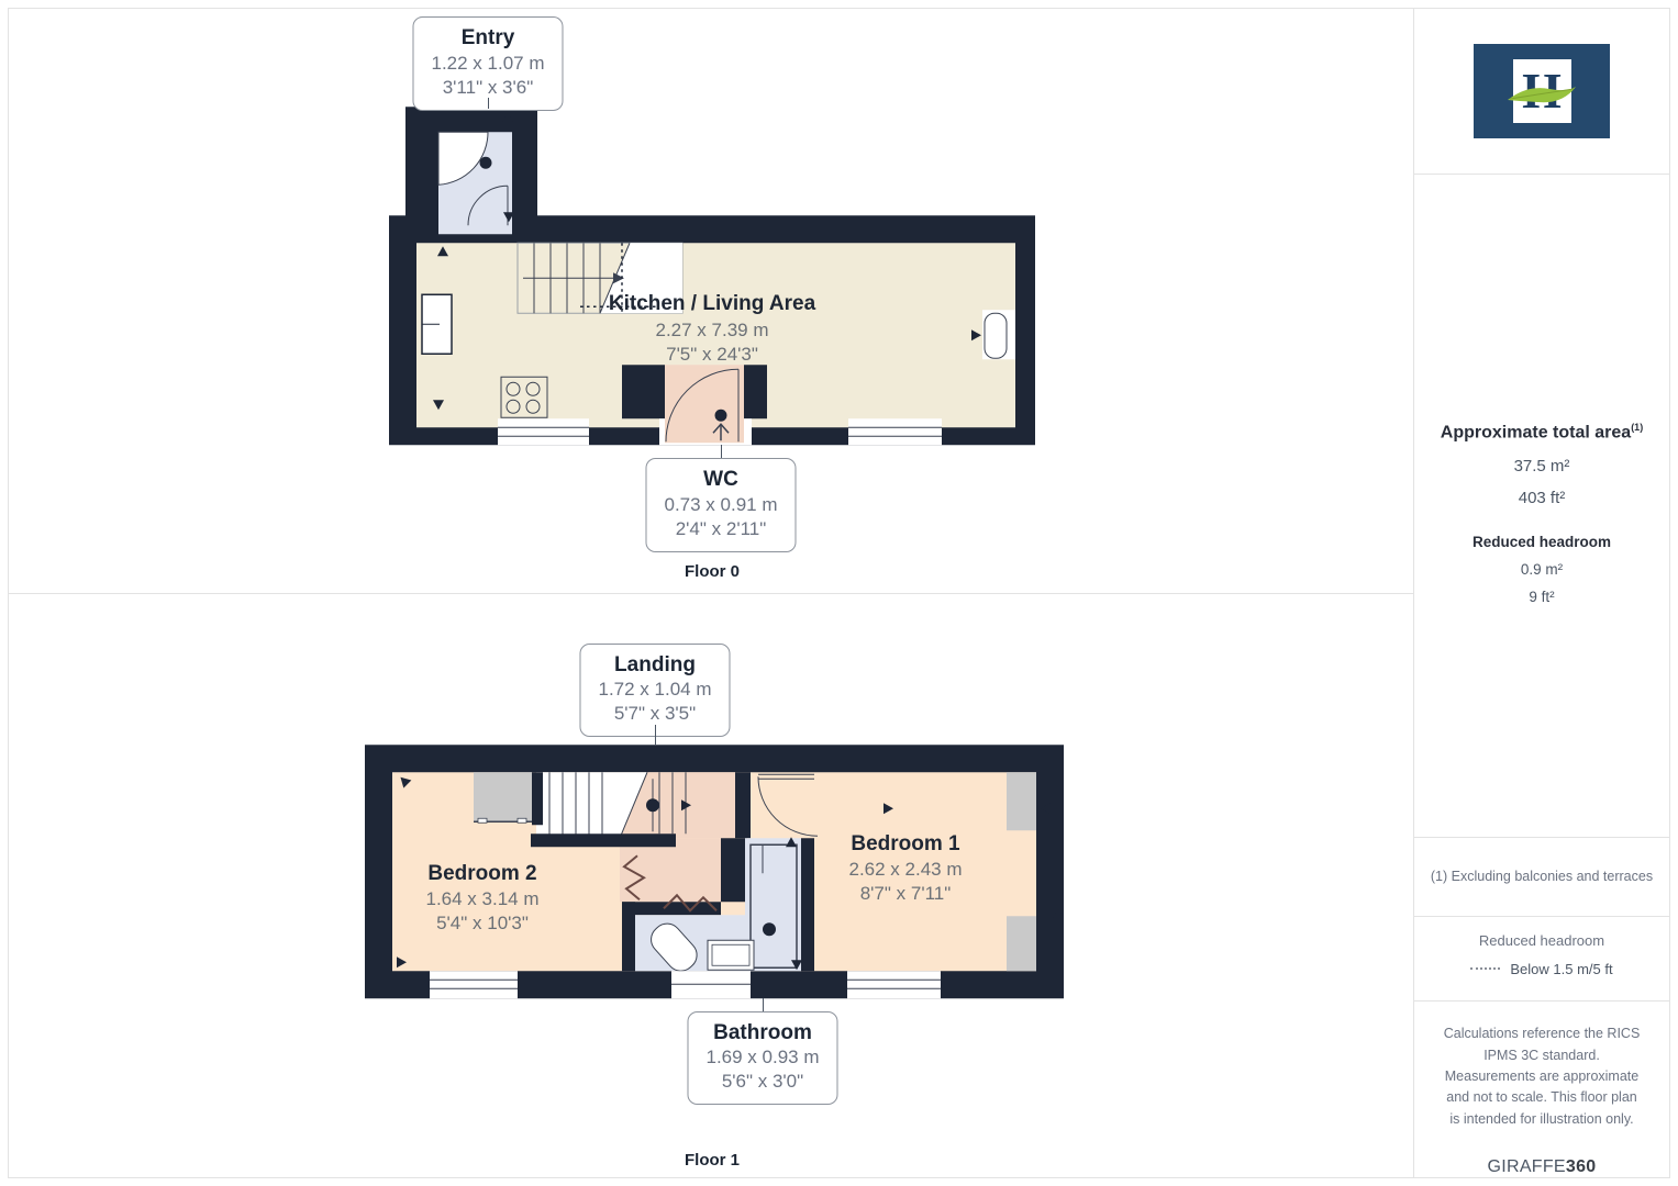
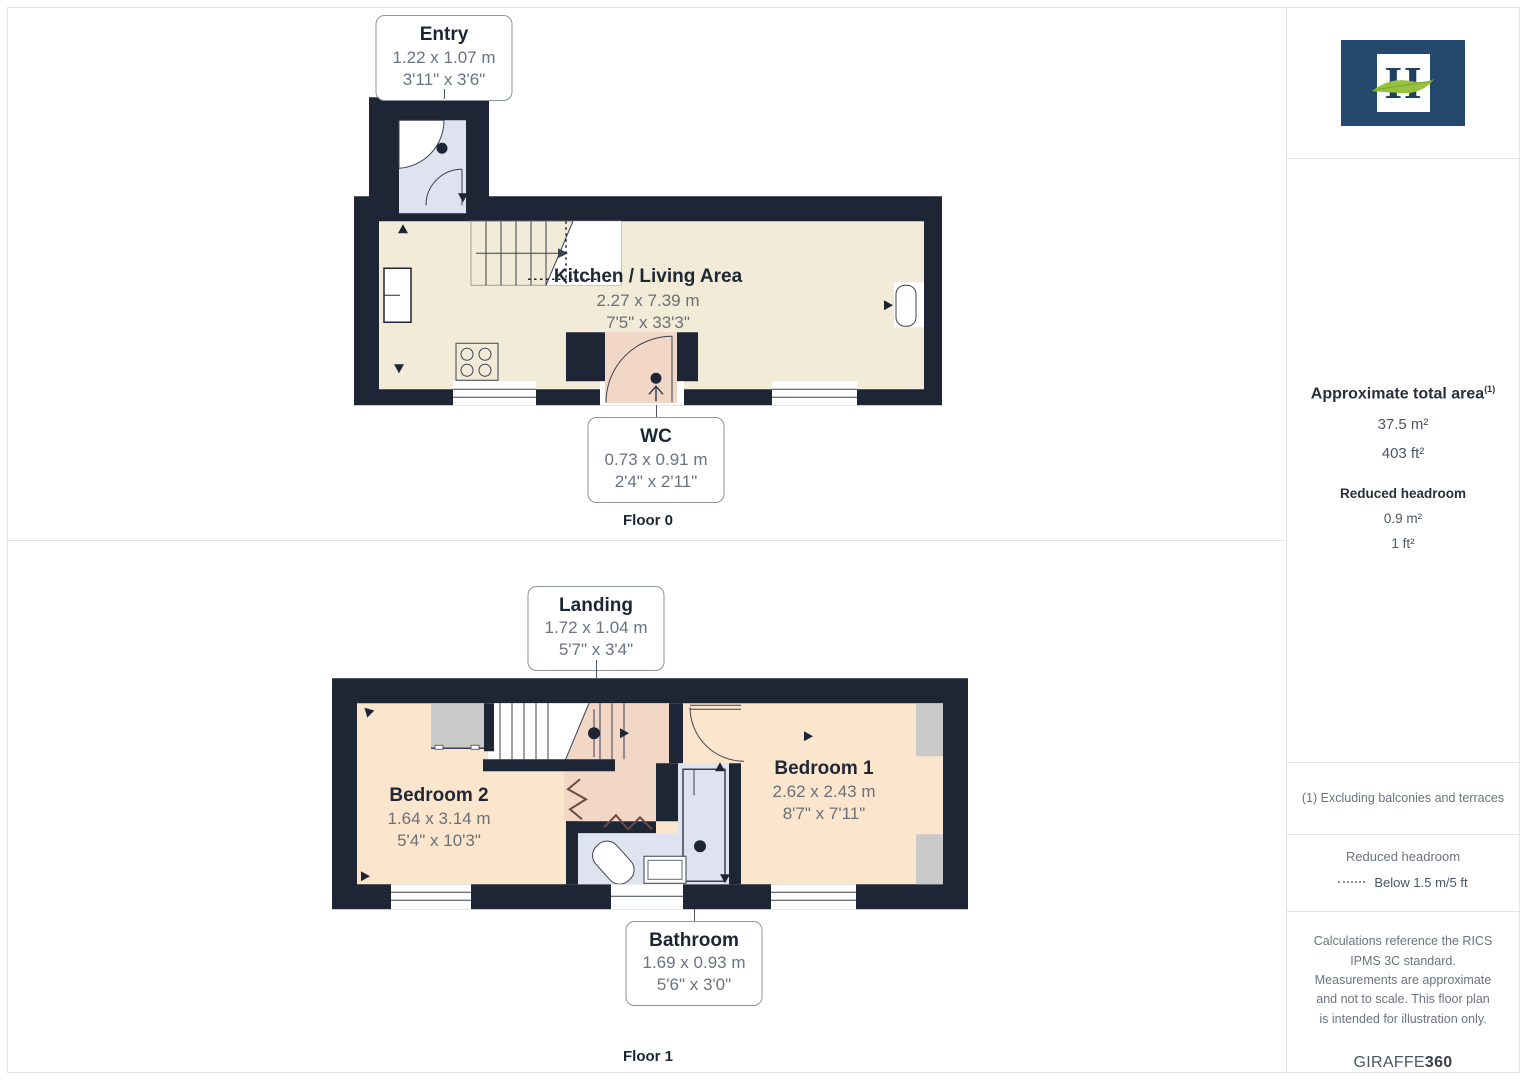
  Entry
  1.22 x 1.07 m
  3'11" x 3'6"
  Kitchen / Living Area
  2.27 x 7.39 m
- 7'5" x 24'3"
+ 7'5" x 33'3"
  WC
  0.73 x 0.91 m
  2'4" x 2'11"
  Floor 0
  Landing
  1.72 x 1.04 m
- 5'7" x 3'5"
+ 5'7" x 3'4"
  Bedroom 2
  1.64 x 3.14 m
  5'4" x 10'3"
  Bedroom 1
  2.62 x 2.43 m
  8'7" x 7'11"
  Bathroom
  1.69 x 0.93 m
  5'6" x 3'0"
  Floor 1
  Approximate total area(1)
  37.5 m²
  403 ft²
  Reduced headroom
  0.9 m²
- 9 ft²
+ 1 ft²
  (1) Excluding balconies and terraces
  Reduced headroom
  Below 1.5 m/5 ft
  Calculations reference the RICS IPMS 3C standard. Measurements are approximate and not to scale. This floor plan is intended for illustration only.
  GIRAFFE360
